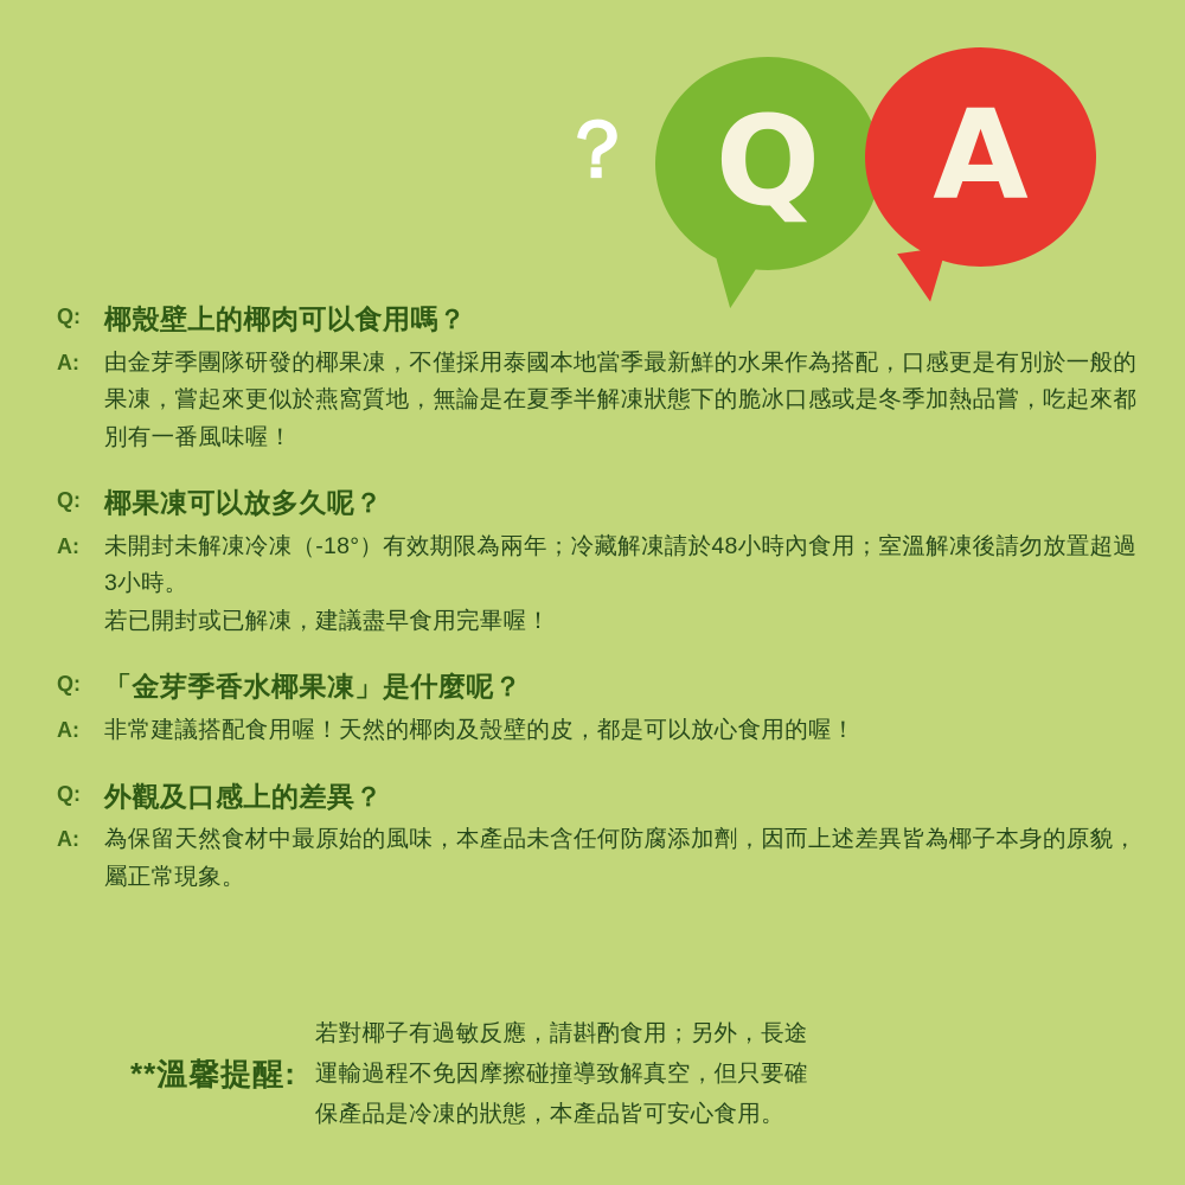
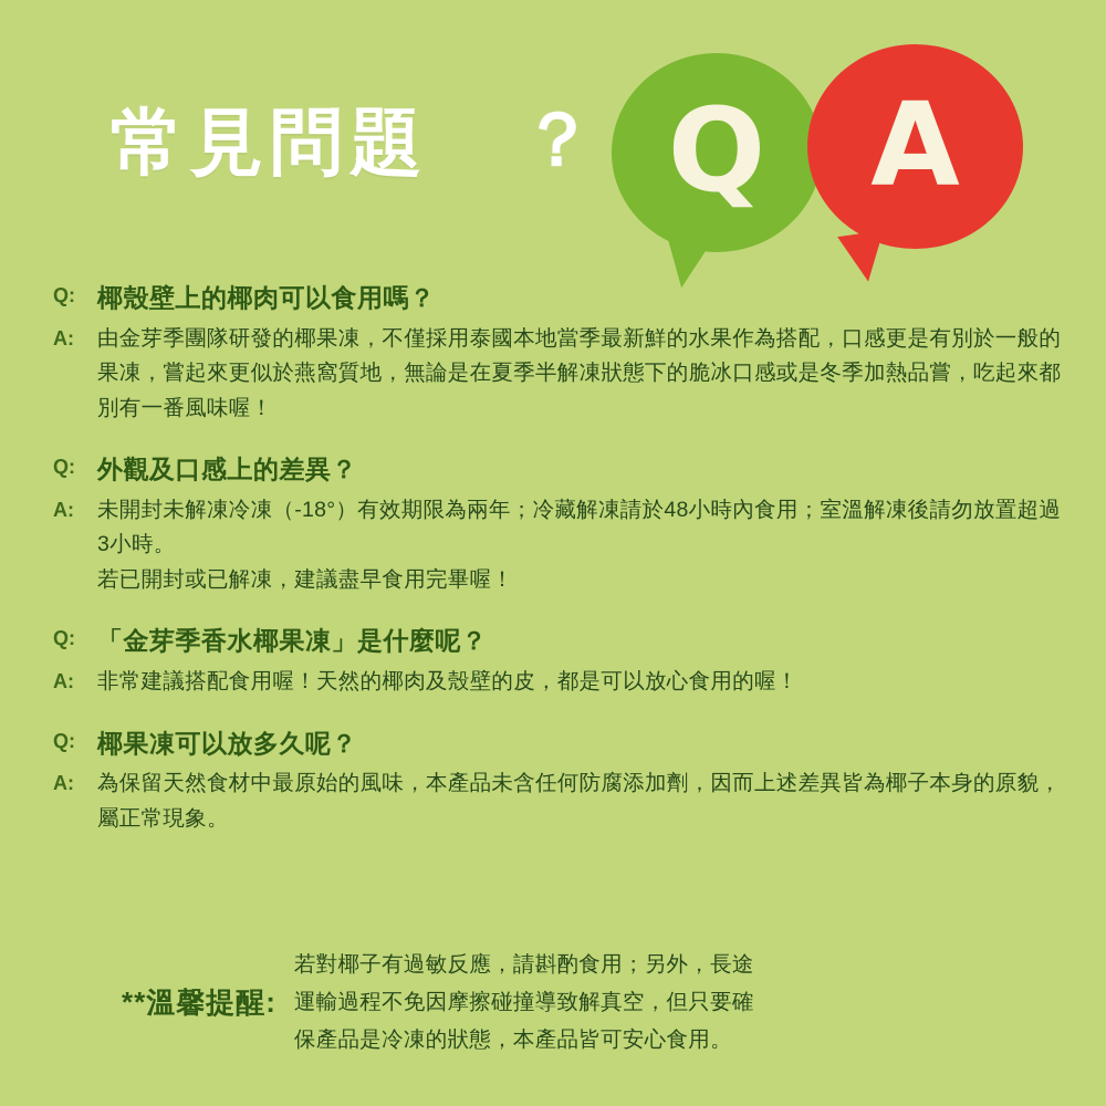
+ 常見問題
  ？
  Q
  A
  Q:
  椰殼壁上的椰肉可以食用嗎？
  A:
  由金芽季團隊研發的椰果凍，不僅採用泰國本地當季最新鮮的水果作為搭配，口感更是有別於一般的果凍，嘗起來更似於燕窩質地，無論是在夏季半解凍狀態下的脆冰口感或是冬季加熱品嘗，吃起來都別有一番風味喔！
  Q:
- 椰果凍可以放多久呢？
+ 外觀及口感上的差異？
  A:
  未開封未解凍冷凍（-18°）有效期限為兩年；冷藏解凍請於48小時內食用；室溫解凍後請勿放置超過3小時。
  若已開封或已解凍，建議盡早食用完畢喔！
  Q:
  「金芽季香水椰果凍」是什麼呢？
  A:
  非常建議搭配食用喔！天然的椰肉及殼壁的皮，都是可以放心食用的喔！
  Q:
- 外觀及口感上的差異？
+ 椰果凍可以放多久呢？
  A:
  為保留天然食材中最原始的風味，本產品未含任何防腐添加劑，因而上述差異皆為椰子本身的原貌，屬正常現象。
  **溫馨提醒:
  若對椰子有過敏反應，請斟酌食用；另外，長途
  運輸過程不免因摩擦碰撞導致解真空，但只要確
  保產品是冷凍的狀態，本產品皆可安心食用。
